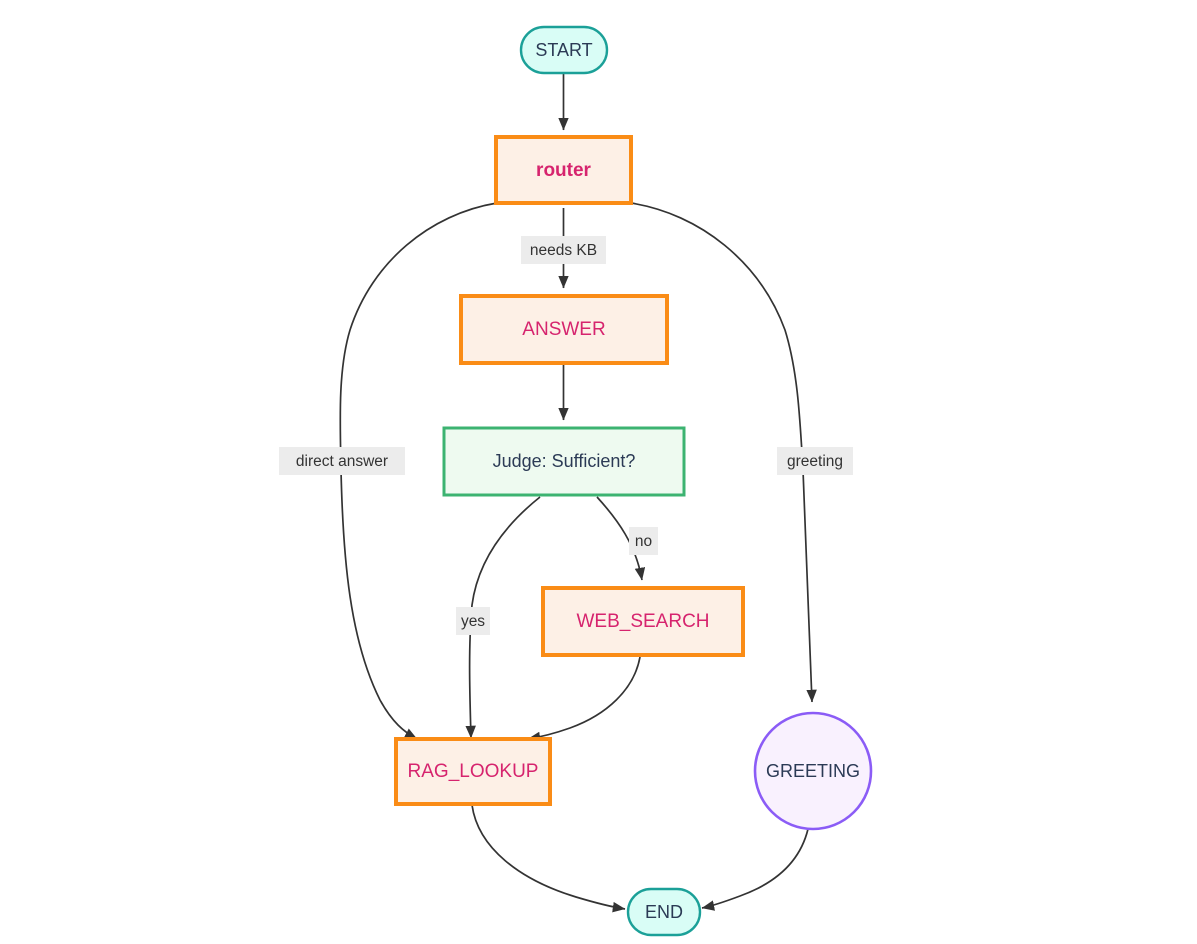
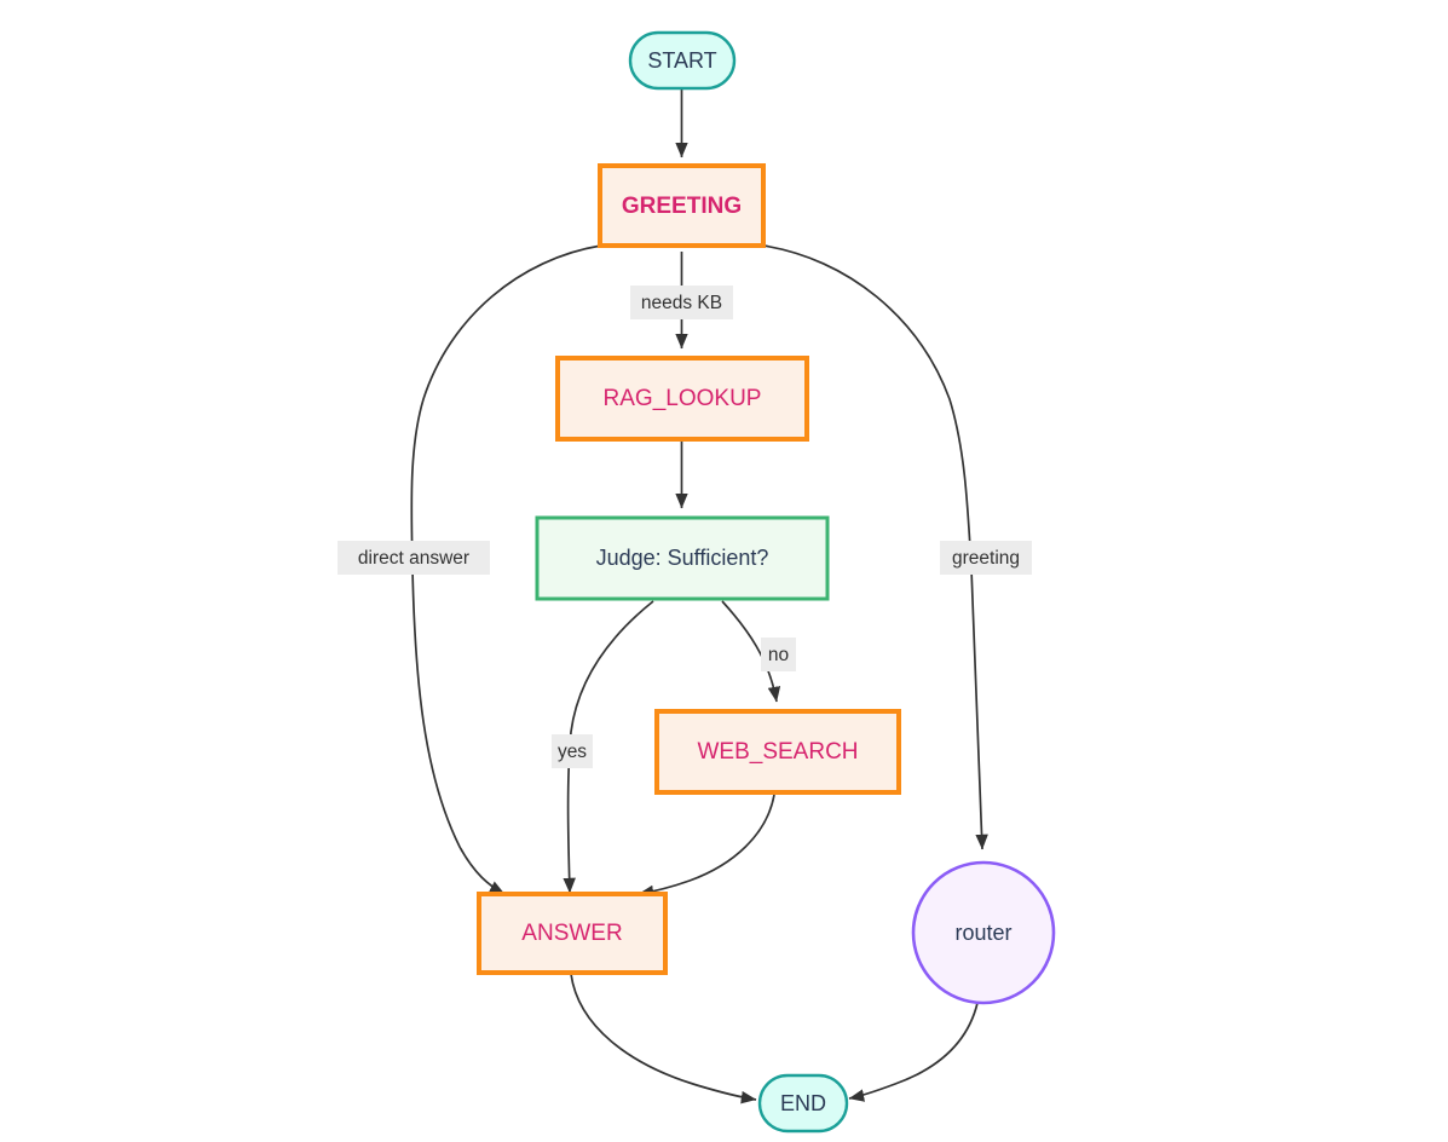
  needs KB
  direct answer
  greeting
  yes
  no
  START
- router
+ GREETING
- ANSWER
+ RAG_LOOKUP
  Judge: Sufficient?
  WEB_SEARCH
- RAG_LOOKUP
+ ANSWER
- GREETING
+ router
  END
